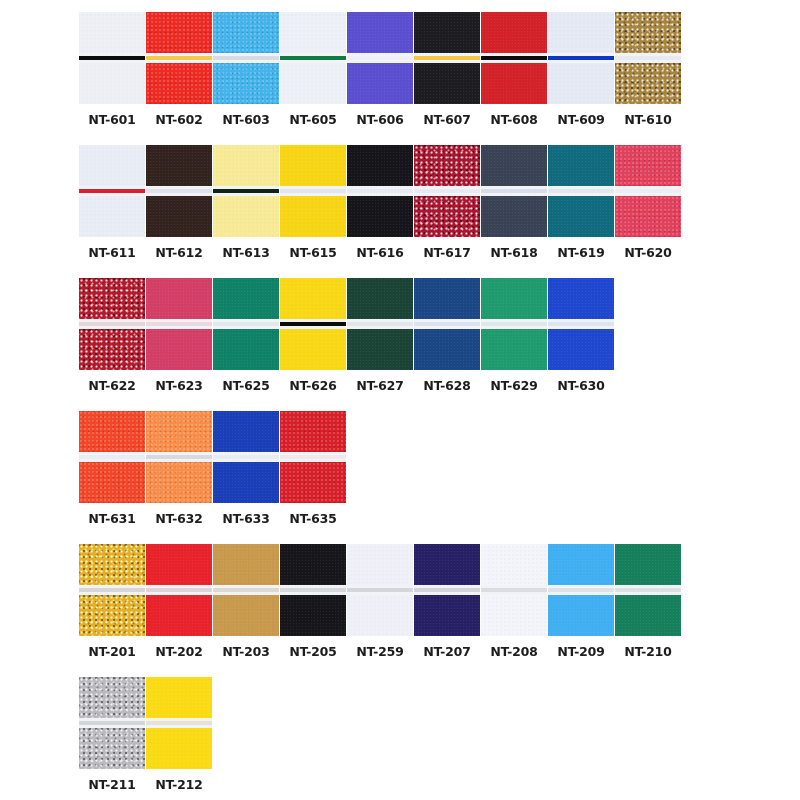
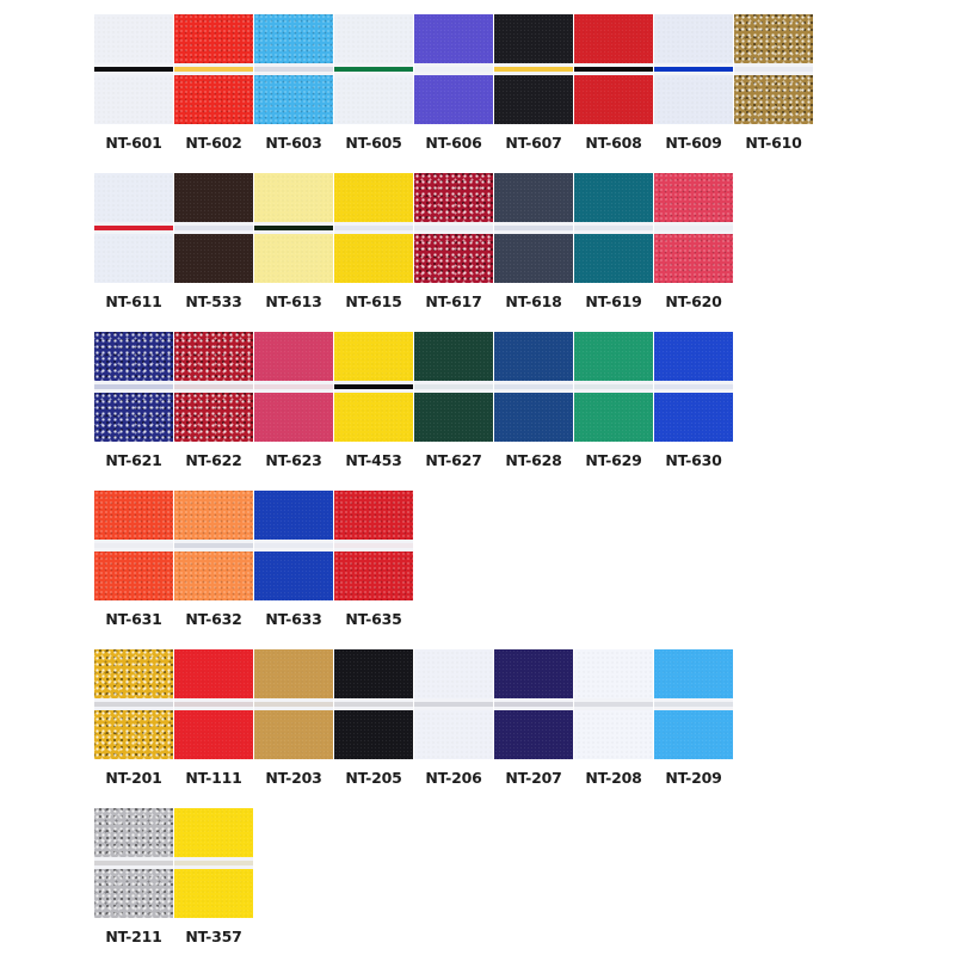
  NT-601
  NT-602
  NT-603
  NT-605
  NT-606
  NT-607
  NT-608
  NT-609
  NT-610
  NT-611
- NT-612
+ NT-533
  NT-613
  NT-615
- NT-616
  NT-617
  NT-618
  NT-619
  NT-620
+ NT-621
  NT-622
  NT-623
- NT-625
- NT-626
+ NT-453
  NT-627
  NT-628
  NT-629
  NT-630
  NT-631
  NT-632
  NT-633
  NT-635
  NT-201
- NT-202
+ NT-111
  NT-203
  NT-205
- NT-259
+ NT-206
  NT-207
  NT-208
  NT-209
- NT-210
  NT-211
- NT-212
+ NT-357
